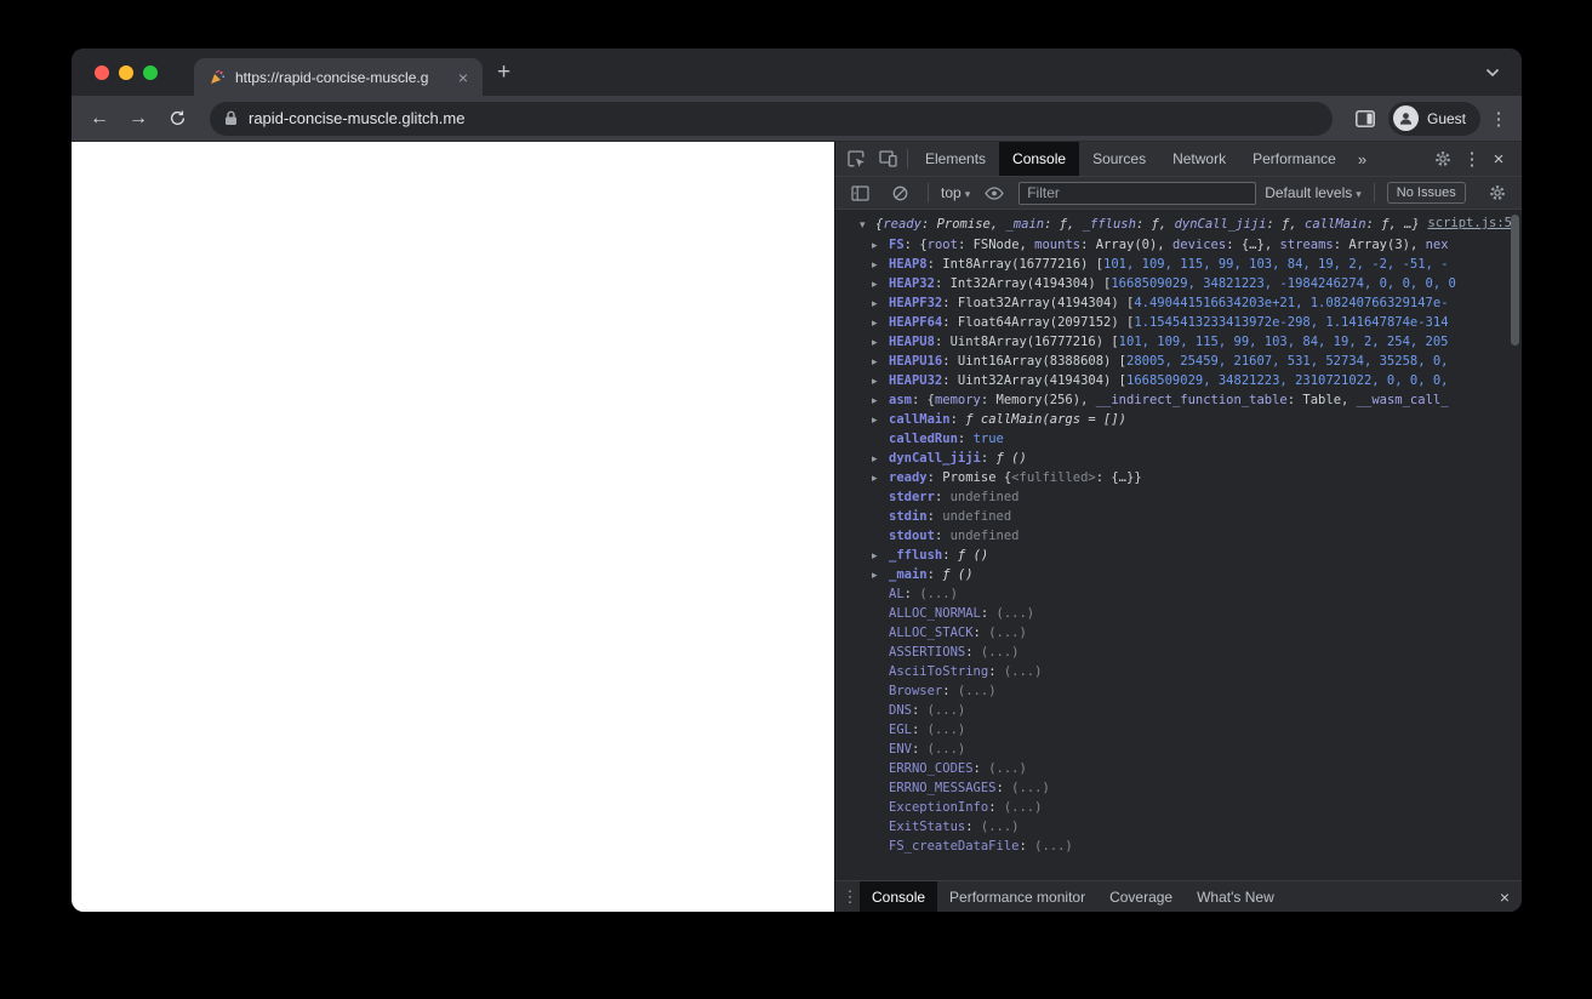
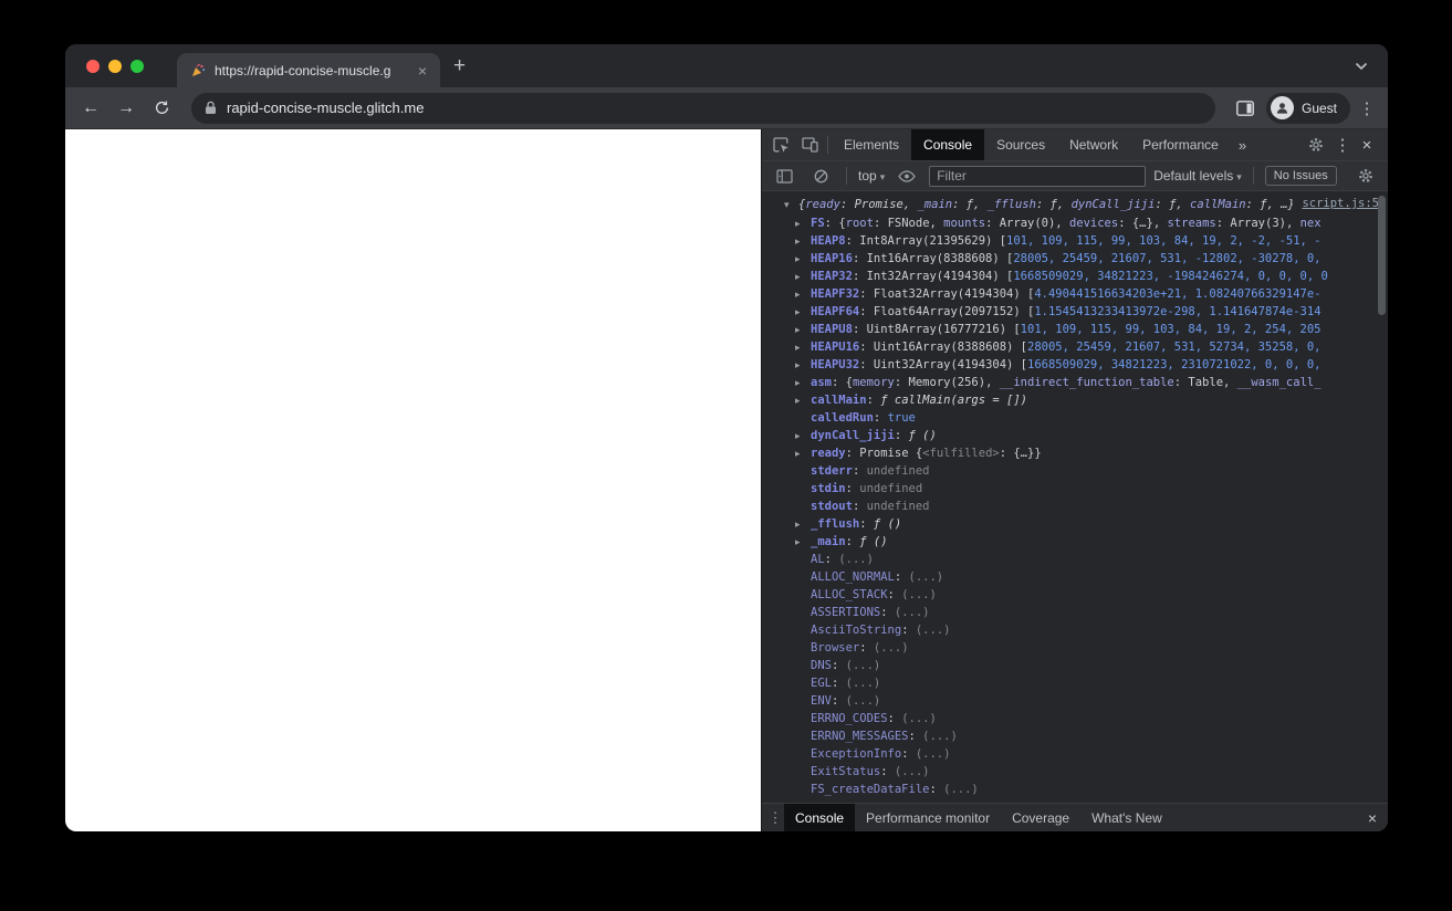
  https://rapid-concise-muscle.g
  ×
  +
  ←
  →
  rapid-concise-muscle.glitch.me
  Guest
  ⋮
  Elements
  Console
  Sources
  Network
  Performance
  »
  ⋮
  ×
  top ▾
  Filter
  Default levels ▾
  No Issues
  ▾ {ready: Promise, _main: ƒ, _fflush: ƒ, dynCall_jiji: ƒ, callMain: ƒ, …}
  script.js:5
  ▸ FS: {root: FSNode, mounts: Array(0), devices: {…}, streams: Array(3), nex
- ▸ HEAP8: Int8Array(16777216) [101, 109, 115, 99, 103, 84, 19, 2, -2, -51, -
+ ▸ HEAP8: Int8Array(21395629) [101, 109, 115, 99, 103, 84, 19, 2, -2, -51, -
+ ▸ HEAP16: Int16Array(8388608) [28005, 25459, 21607, 531, -12802, -30278, 0,
  ▸ HEAP32: Int32Array(4194304) [1668509029, 34821223, -1984246274, 0, 0, 0, 0
  ▸ HEAPF32: Float32Array(4194304) [4.490441516634203e+21, 1.08240766329147e-
  ▸ HEAPF64: Float64Array(2097152) [1.1545413233413972e-298, 1.141647874e-314
  ▸ HEAPU8: Uint8Array(16777216) [101, 109, 115, 99, 103, 84, 19, 2, 254, 205
  ▸ HEAPU16: Uint16Array(8388608) [28005, 25459, 21607, 531, 52734, 35258, 0,
  ▸ HEAPU32: Uint32Array(4194304) [1668509029, 34821223, 2310721022, 0, 0, 0,
  ▸ asm: {memory: Memory(256), __indirect_function_table: Table, __wasm_call_
  ▸ callMain: ƒ callMain(args = [])
  calledRun: true
  ▸ dynCall_jiji: ƒ ()
  ▸ ready: Promise {<fulfilled>: {…}}
  stderr: undefined
  stdin: undefined
  stdout: undefined
  ▸ _fflush: ƒ ()
  ▸ _main: ƒ ()
  AL: (...)
  ALLOC_NORMAL: (...)
  ALLOC_STACK: (...)
  ASSERTIONS: (...)
  AsciiToString: (...)
  Browser: (...)
  DNS: (...)
  EGL: (...)
  ENV: (...)
  ERRNO_CODES: (...)
  ERRNO_MESSAGES: (...)
  ExceptionInfo: (...)
  ExitStatus: (...)
  FS_createDataFile: (...)
  ⋮
  Console
  Performance monitor
  Coverage
  What's New
  ×
